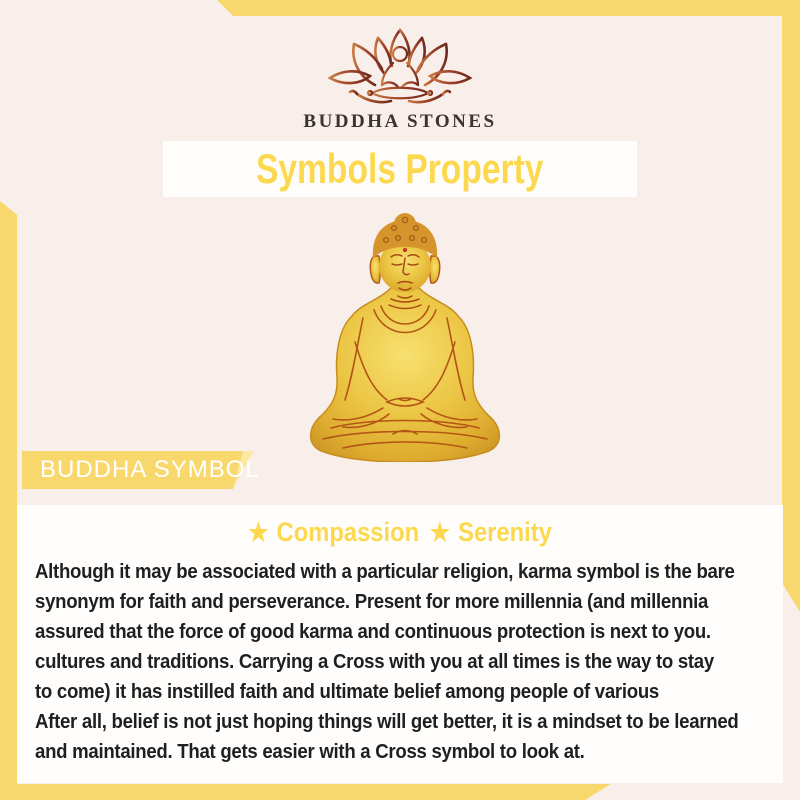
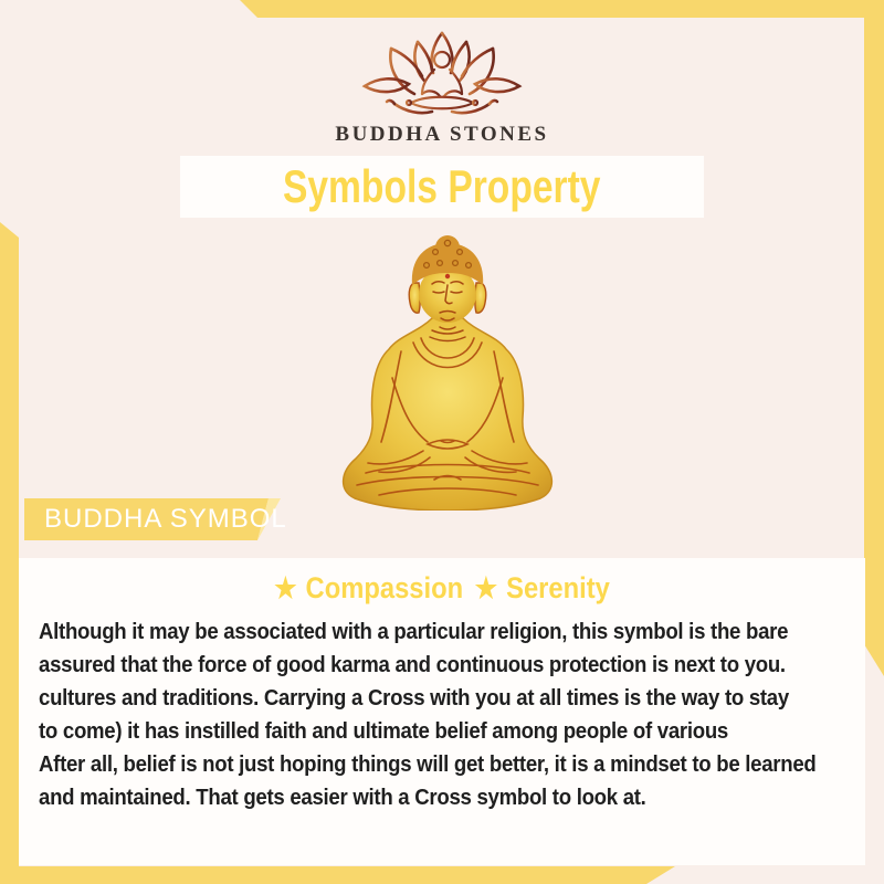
  BUDDHA STONES
  Symbols Property
  BUDDHA SYMBOL
  ★ Compassion ★ Serenity
- Although it may be associated with a particular religion, karma symbol is the bare
+ Although it may be associated with a particular religion, this symbol is the bare
- synonym for faith and perseverance. Present for more millennia (and millennia
  assured that the force of good karma and continuous protection is next to you.
  cultures and traditions. Carrying a Cross with you at all times is the way to stay
  to come) it has instilled faith and ultimate belief among people of various
  After all, belief is not just hoping things will get better, it is a mindset to be learned
  and maintained. That gets easier with a Cross symbol to look at.
